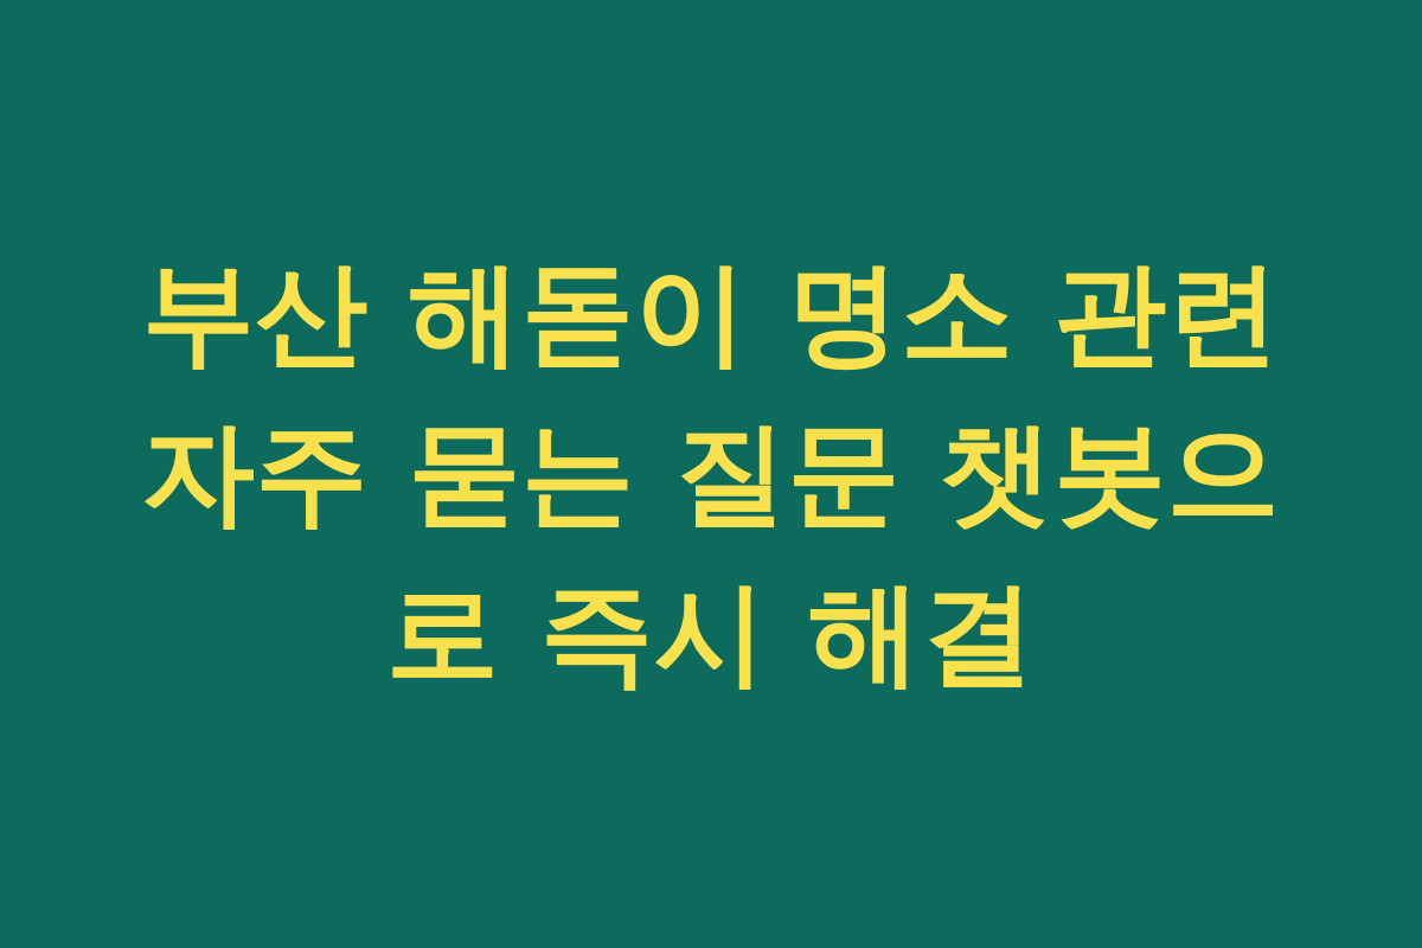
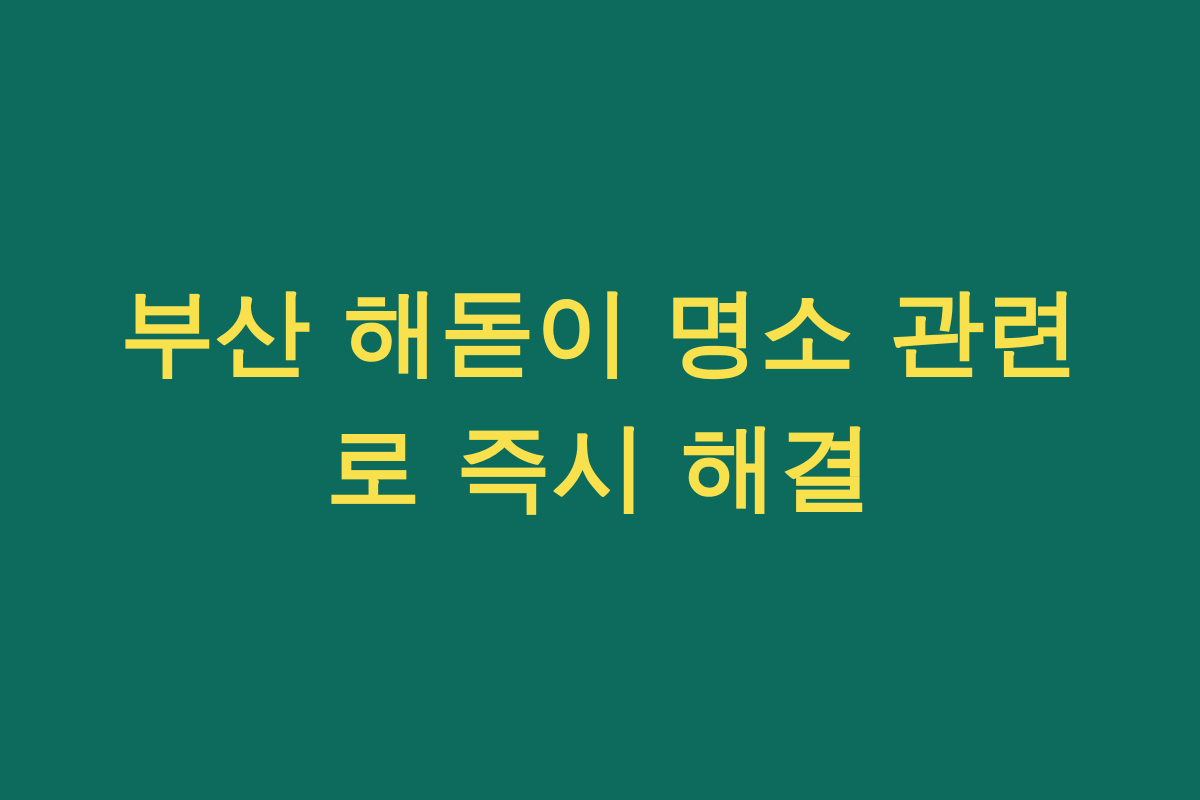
  부산 해돋이 명소 관련
- 자주 묻는 질문 챗봇으
  로 즉시 해결
